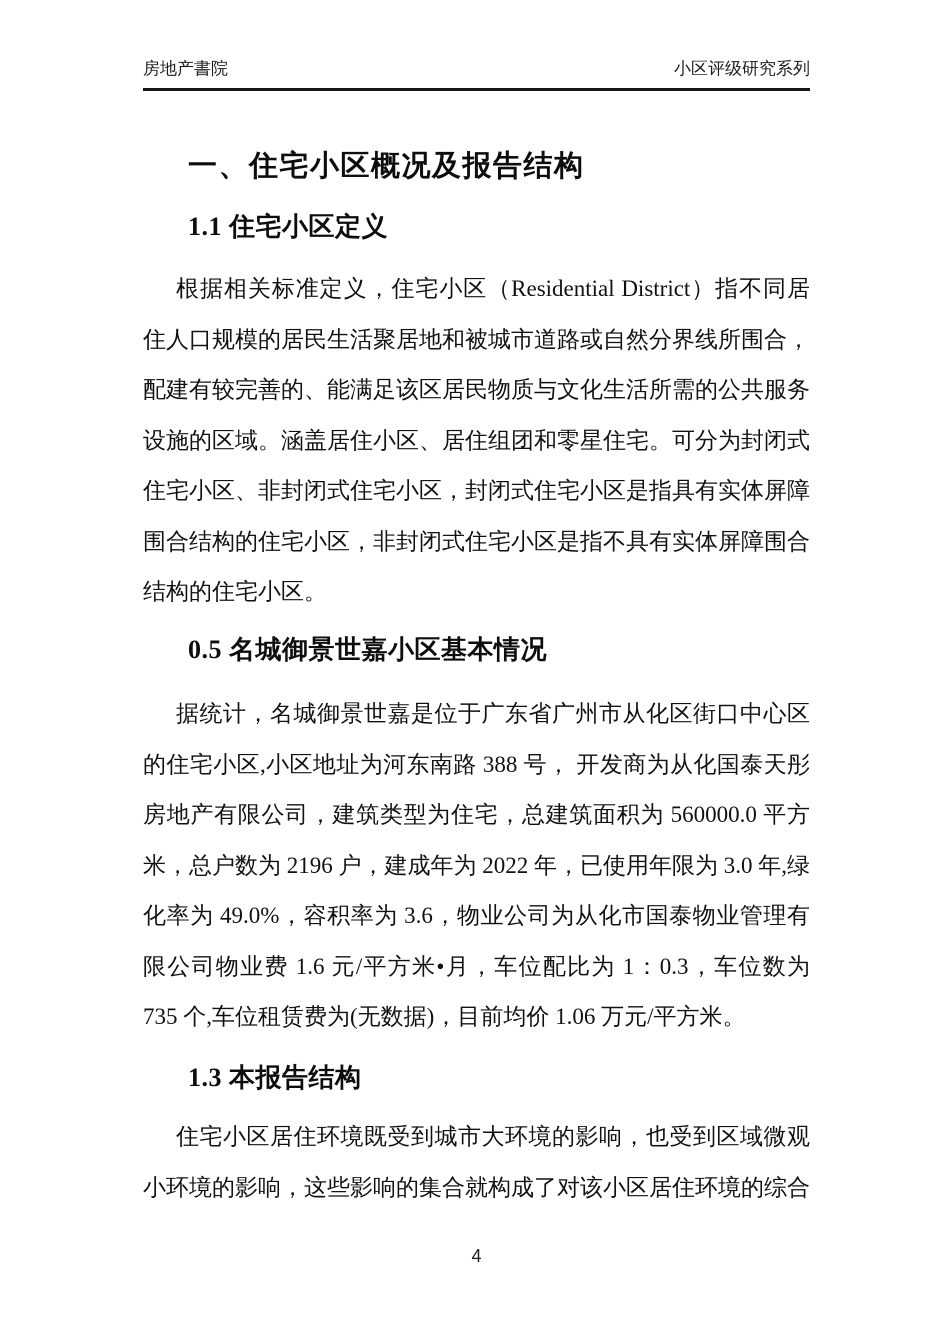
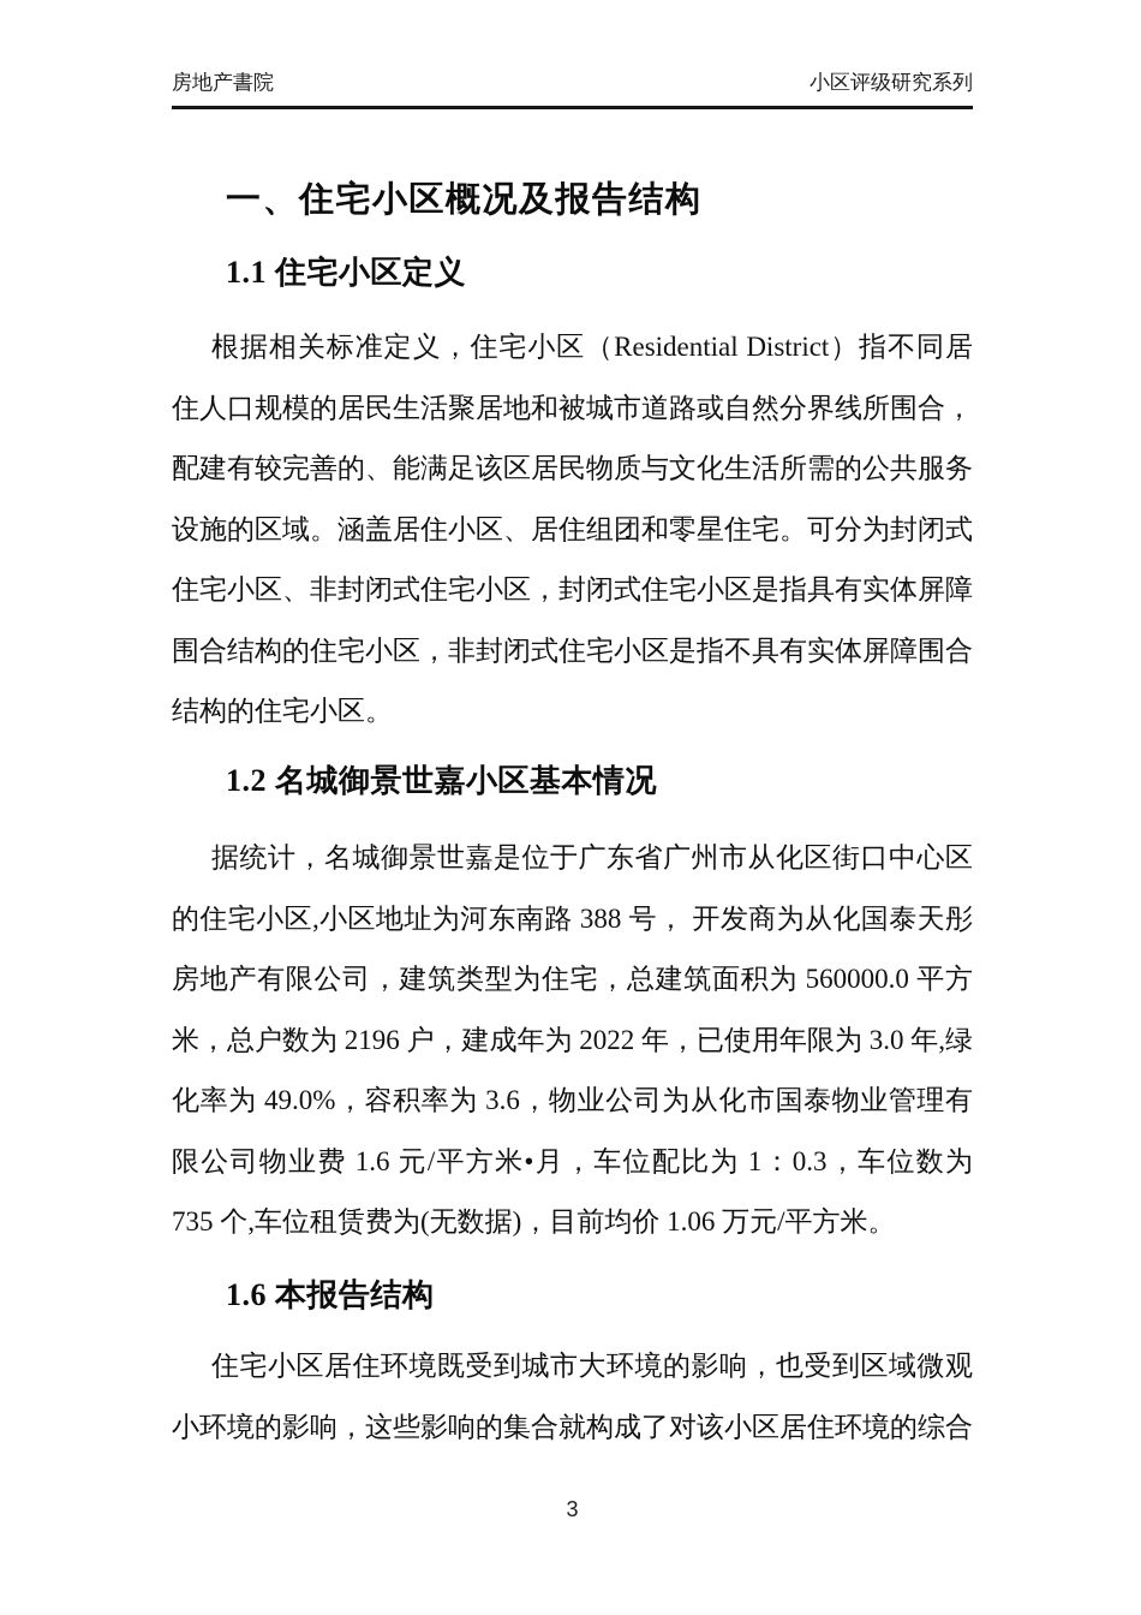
  房地产書院
  小区评级研究系列
  一、住宅小区概况及报告结构
  1.1 住宅小区定义
  根据相关标准定义，住宅小区（Residential District）指不同居住人口规模的居民生活聚居地和被城市道路或自然分界线所围合，配建有较完善的、能满足该区居民物质与文化生活所需的公共服务设施的区域。涵盖居住小区、居住组团和零星住宅。可分为封闭式住宅小区、非封闭式住宅小区，封闭式住宅小区是指具有实体屏障围合结构的住宅小区，非封闭式住宅小区是指不具有实体屏障围合结构的住宅小区。
- 0.5 名城御景世嘉小区基本情况
+ 1.2 名城御景世嘉小区基本情况
  据统计，名城御景世嘉是位于广东省广州市从化区街口中心区的住宅小区,小区地址为河东南路 388 号， 开发商为从化国泰天彤房地产有限公司，建筑类型为住宅，总建筑面积为 560000.0 平方米，总户数为 2196 户，建成年为 2022 年，已使用年限为 3.0 年,绿化率为 49.0%，容积率为 3.6，物业公司为从化市国泰物业管理有限公司物业费 1.6 元/平方米•月，车位配比为 1：0.3，车位数为 735 个,车位租赁费为(无数据)，目前均价 1.06 万元/平方米。
- 1.3 本报告结构
+ 1.6 本报告结构
  住宅小区居住环境既受到城市大环境的影响，也受到区域微观小环境的影响，这些影响的集合就构成了对该小区居住环境的综合
- 4
+ 3
